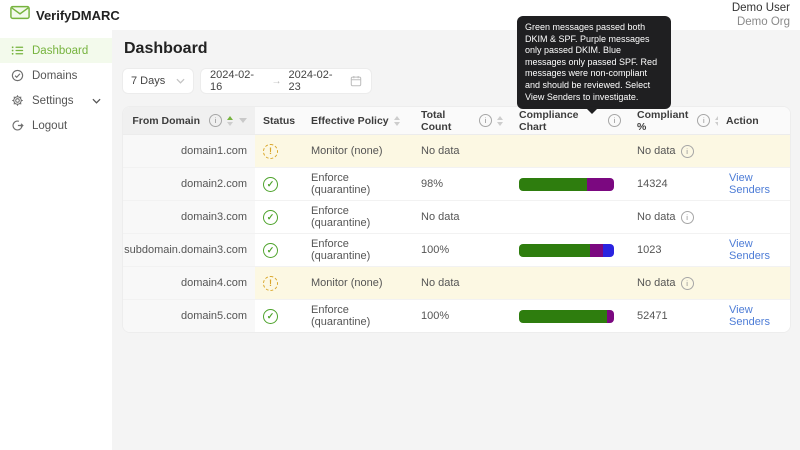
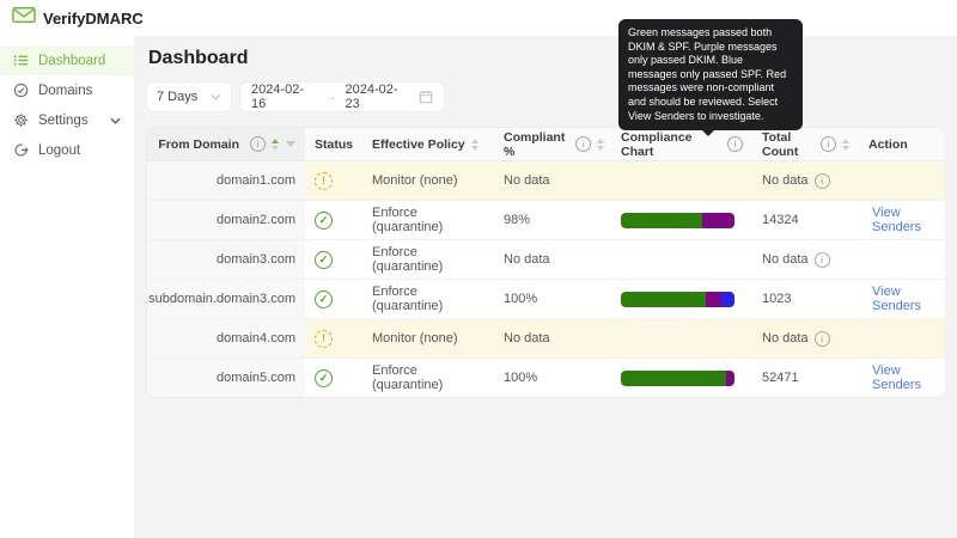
  VerifyDMARC
- Demo User
- Demo Org
  Dashboard
  Domains
  Settings
  Logout
  Dashboard
  7 Days
  2024-02-16
  →
  2024-02-23
  From Domain
  i
  Status
  Effective Policy
- Total Count
+ Compliant %
  i
  Compliance Chart
  i
- Compliant %
+ Total Count
  i
  Action
  domain1.com
  !
  Monitor (none)
  No data
  No data
  i
  domain2.com
  ✓
  Enforce (quarantine)
  98%
  14324
  View Senders
  domain3.com
  ✓
  Enforce (quarantine)
  No data
  No data
  i
  subdomain.domain3.com
  ✓
  Enforce (quarantine)
  100%
  1023
  View Senders
  domain4.com
  !
  Monitor (none)
  No data
  No data
  i
  domain5.com
  ✓
  Enforce (quarantine)
  100%
  52471
  View Senders
  Green messages passed both DKIM & SPF. Purple messages only passed DKIM. Blue messages only passed SPF. Red messages were non-compliant and should be reviewed. Select View Senders to investigate.
